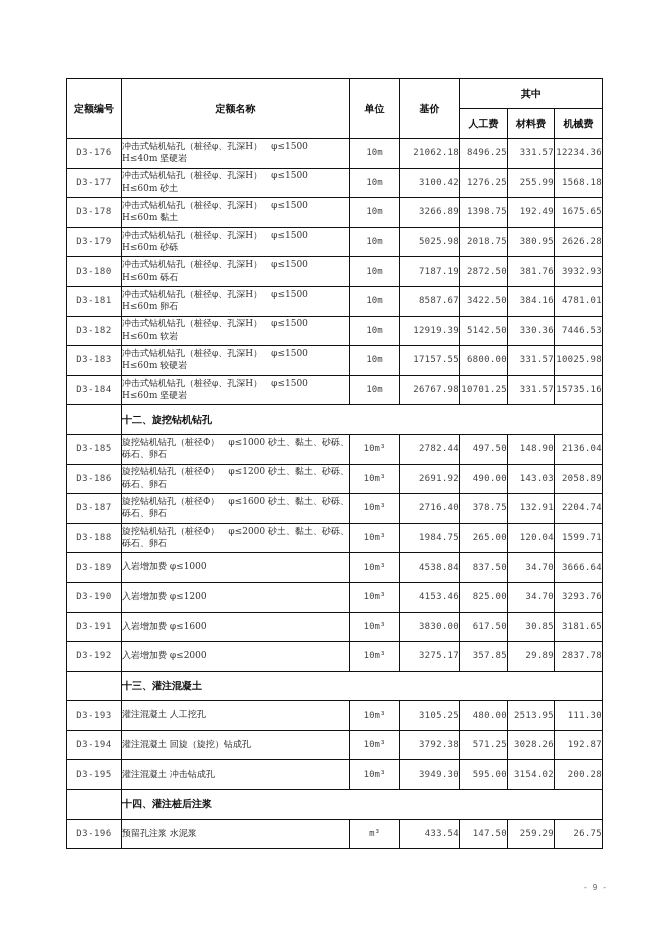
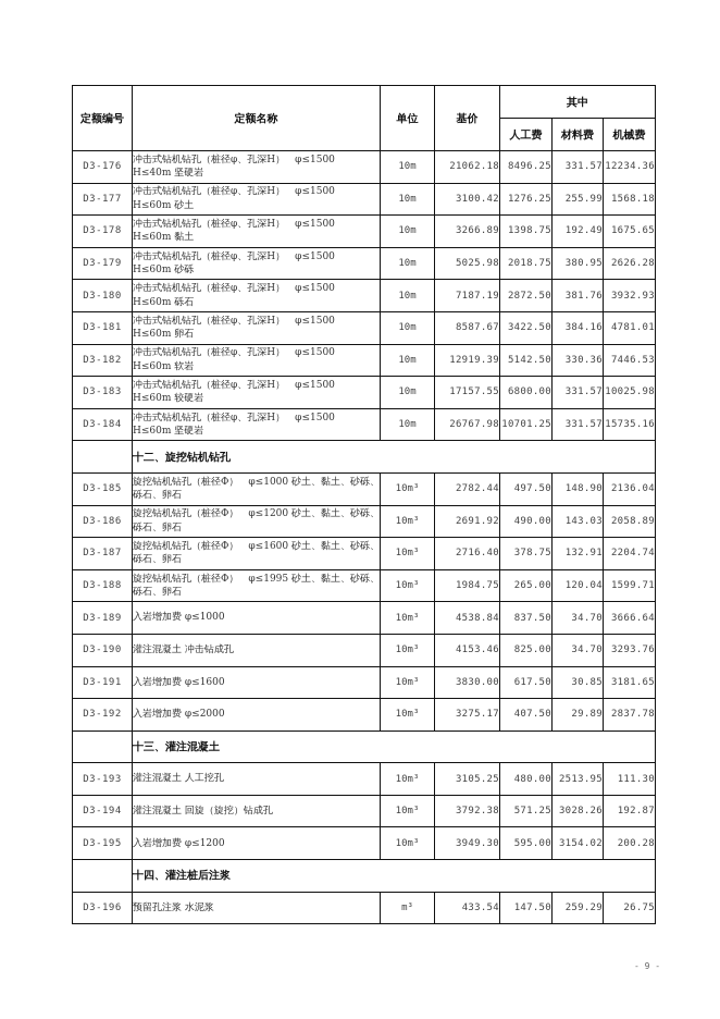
  定额编号	定额名称	单位	基价	其中
  人工费	材料费	机械费
  D3-176	冲击式钻机钻孔（桩径φ、孔深H） φ≤1500 H≤40m 坚硬岩	10m	21062.18	8496.25	331.57	12234.36
  D3-177	冲击式钻机钻孔（桩径φ、孔深H） φ≤1500 H≤60m 砂土	10m	3100.42	1276.25	255.99	1568.18
  D3-178	冲击式钻机钻孔（桩径φ、孔深H） φ≤1500 H≤60m 黏土	10m	3266.89	1398.75	192.49	1675.65
  D3-179	冲击式钻机钻孔（桩径φ、孔深H） φ≤1500 H≤60m 砂砾	10m	5025.98	2018.75	380.95	2626.28
  D3-180	冲击式钻机钻孔（桩径φ、孔深H） φ≤1500 H≤60m 砾石	10m	7187.19	2872.50	381.76	3932.93
  D3-181	冲击式钻机钻孔（桩径φ、孔深H） φ≤1500 H≤60m 卵石	10m	8587.67	3422.50	384.16	4781.01
  D3-182	冲击式钻机钻孔（桩径φ、孔深H） φ≤1500 H≤60m 软岩	10m	12919.39	5142.50	330.36	7446.53
  D3-183	冲击式钻机钻孔（桩径φ、孔深H） φ≤1500 H≤60m 较硬岩	10m	17157.55	6800.00	331.57	10025.98
  D3-184	冲击式钻机钻孔（桩径φ、孔深H） φ≤1500 H≤60m 坚硬岩	10m	26767.98	10701.25	331.57	15735.16
  	十二、旋挖钻机钻孔
  D3-185	旋挖钻机钻孔（桩径Φ） φ≤1000 砂土、黏土、砂砾、砾石、卵石	10m³	2782.44	497.50	148.90	2136.04
  D3-186	旋挖钻机钻孔（桩径Φ） φ≤1200 砂土、黏土、砂砾、砾石、卵石	10m³	2691.92	490.00	143.03	2058.89
  D3-187	旋挖钻机钻孔（桩径Φ） φ≤1600 砂土、黏土、砂砾、砾石、卵石	10m³	2716.40	378.75	132.91	2204.74
- D3-188	旋挖钻机钻孔（桩径Φ） φ≤2000 砂土、黏土、砂砾、砾石、卵石	10m³	1984.75	265.00	120.04	1599.71
+ D3-188	旋挖钻机钻孔（桩径Φ） φ≤1995 砂土、黏土、砂砾、砾石、卵石	10m³	1984.75	265.00	120.04	1599.71
  D3-189	入岩增加费 φ≤1000	10m³	4538.84	837.50	34.70	3666.64
- D3-190	入岩增加费 φ≤1200	10m³	4153.46	825.00	34.70	3293.76
+ D3-190	灌注混凝土 冲击钻成孔	10m³	4153.46	825.00	34.70	3293.76
  D3-191	入岩增加费 φ≤1600	10m³	3830.00	617.50	30.85	3181.65
- D3-192	入岩增加费 φ≤2000	10m³	3275.17	357.85	29.89	2837.78
+ D3-192	入岩增加费 φ≤2000	10m³	3275.17	407.50	29.89	2837.78
  	十三、灌注混凝土
  D3-193	灌注混凝土 人工挖孔	10m³	3105.25	480.00	2513.95	111.30
  D3-194	灌注混凝土 回旋（旋挖）钻成孔	10m³	3792.38	571.25	3028.26	192.87
- D3-195	灌注混凝土 冲击钻成孔	10m³	3949.30	595.00	3154.02	200.28
+ D3-195	入岩增加费 φ≤1200	10m³	3949.30	595.00	3154.02	200.28
  	十四、灌注桩后注浆
  D3-196	预留孔注浆 水泥浆	m³	433.54	147.50	259.29	26.75
  - 9 -
